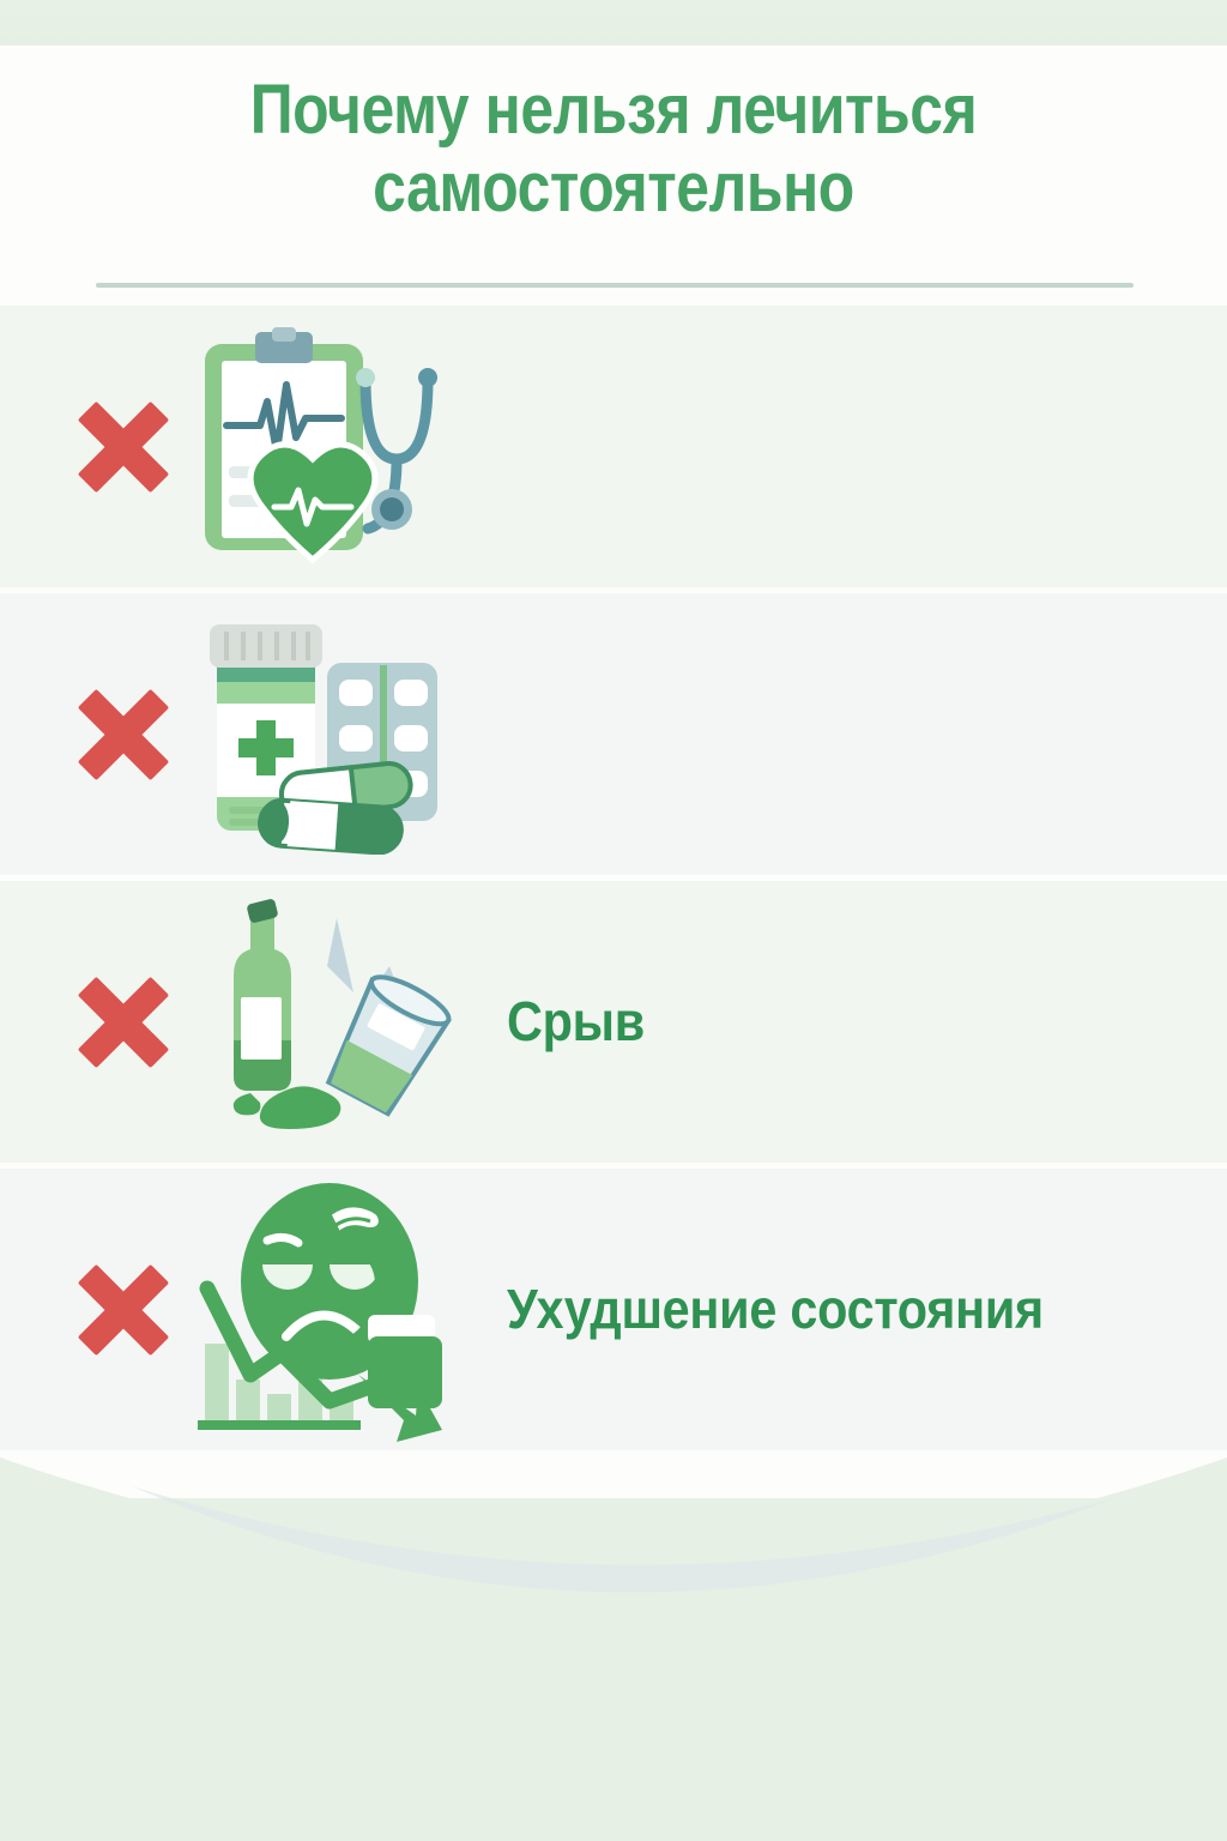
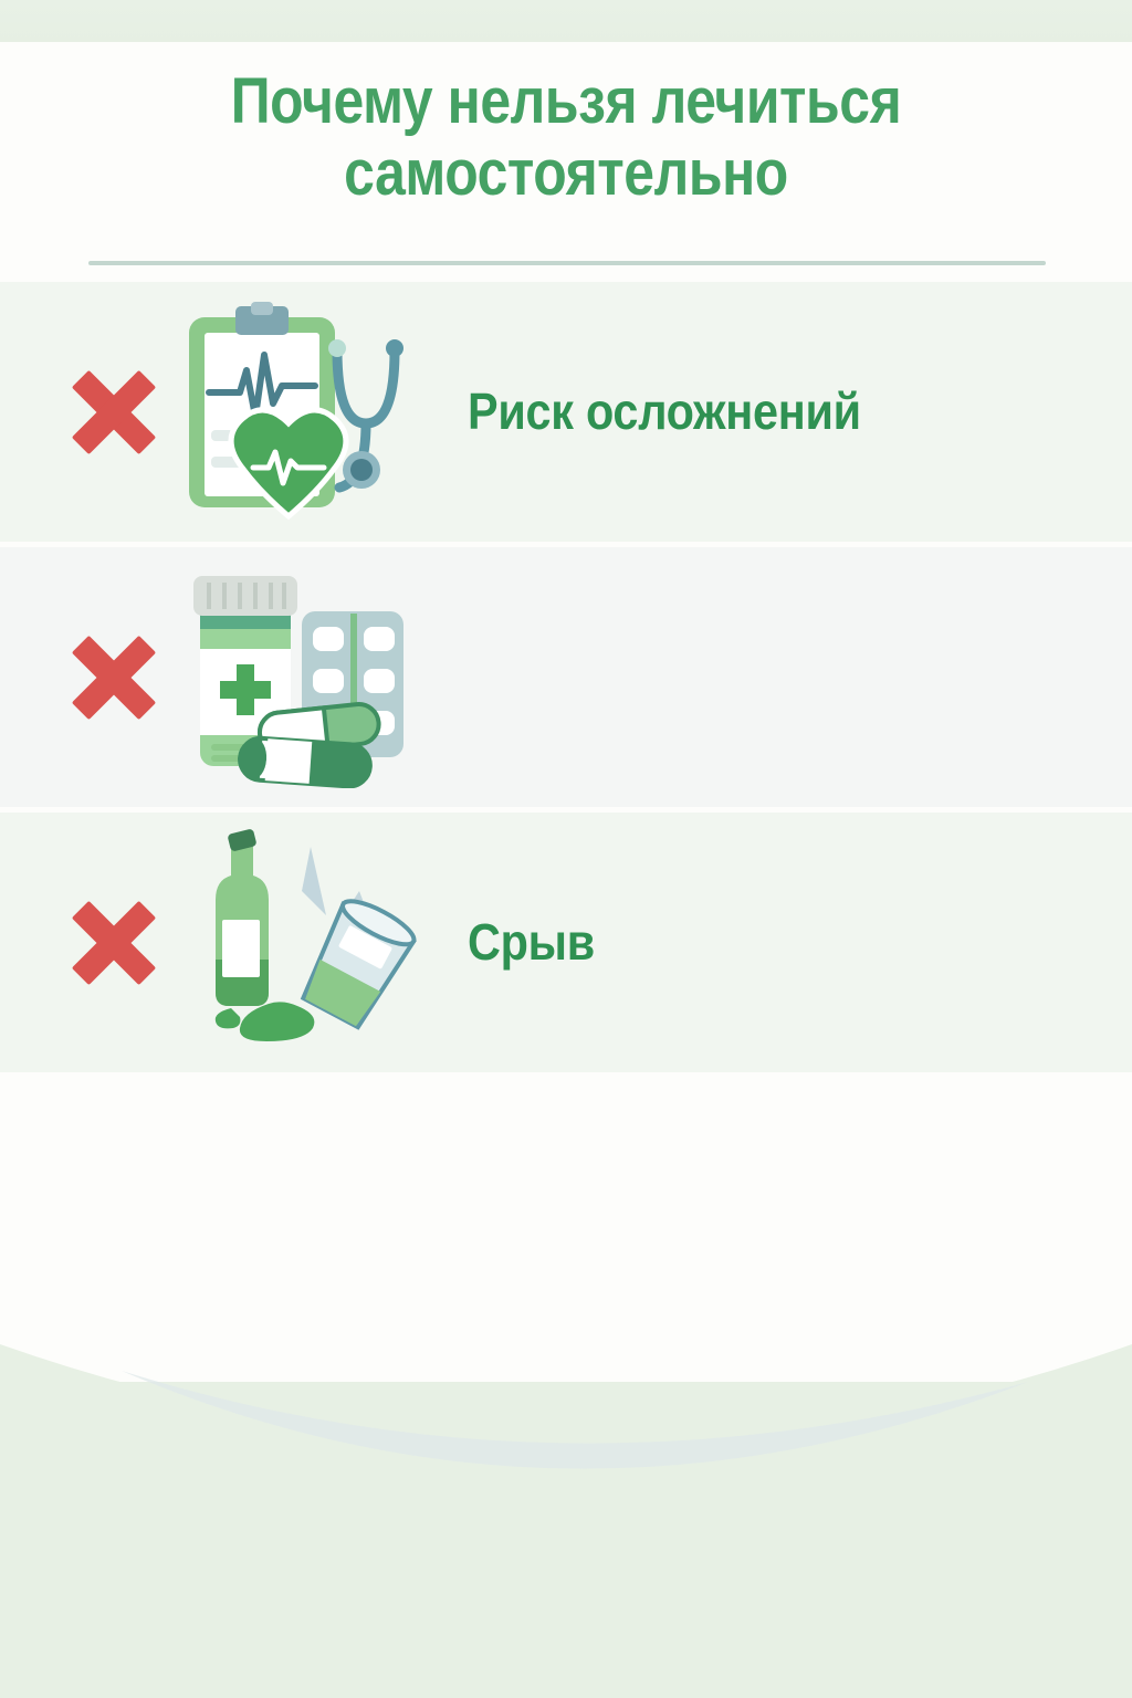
  Почему нельзя лечиться
  самостоятельно
+ Риск осложнений
  Срыв
- Ухудшение состояния
